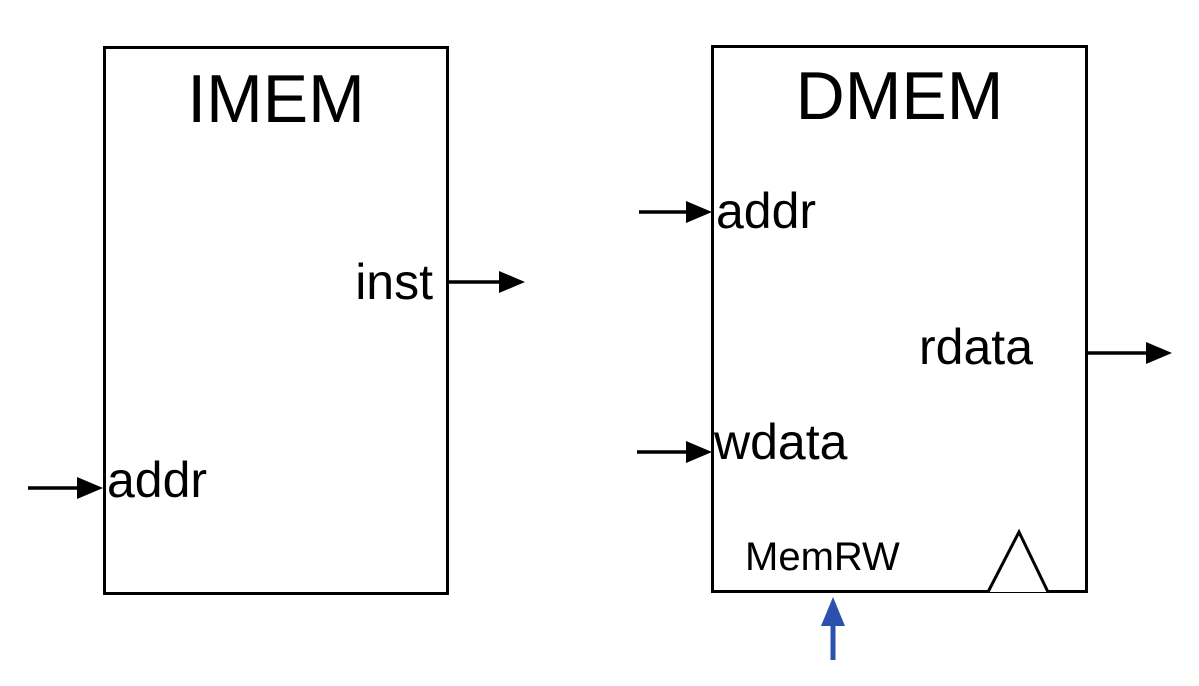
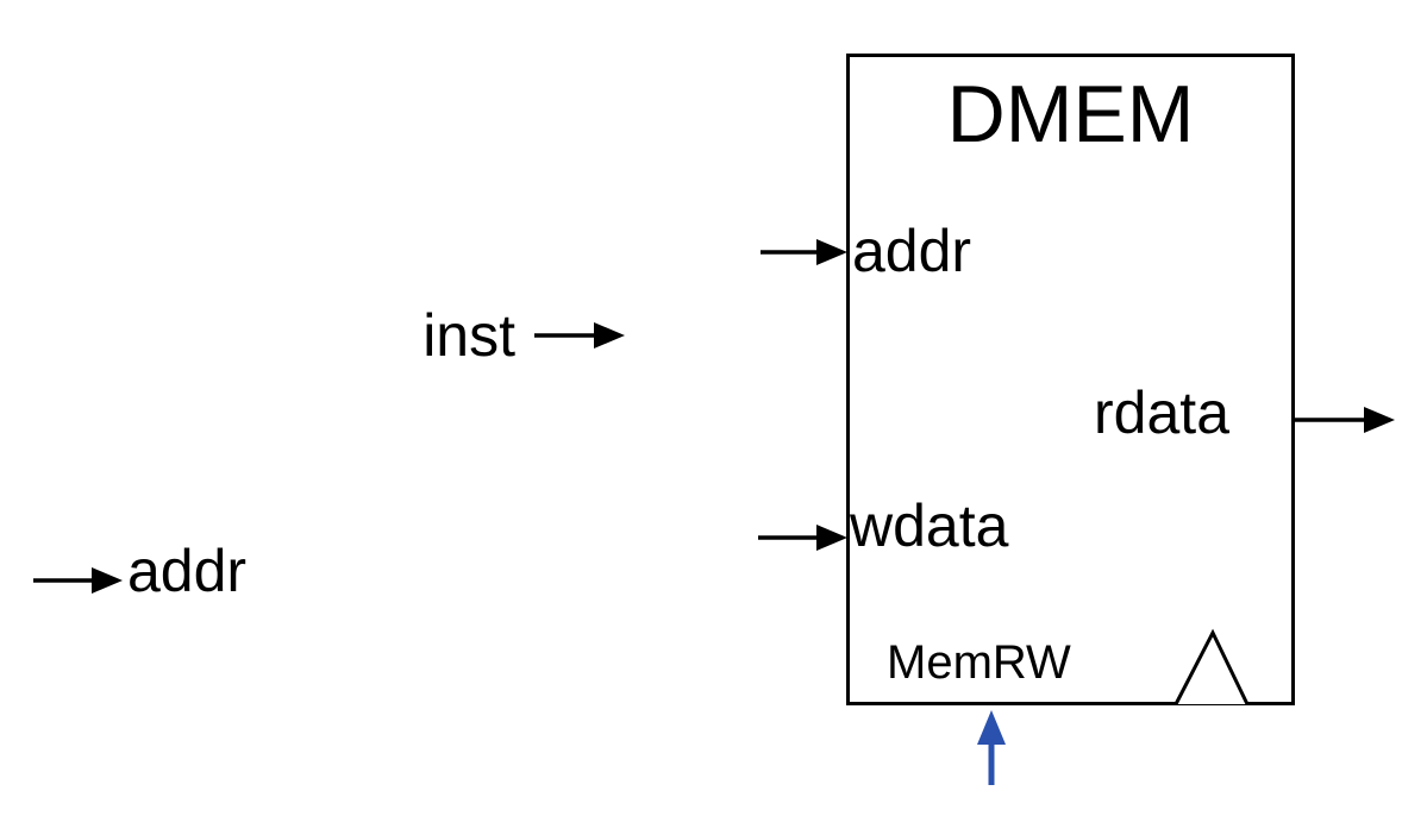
- IMEM
  DMEM
  addr
  inst
  addr
  wdata
  rdata
  MemRW
